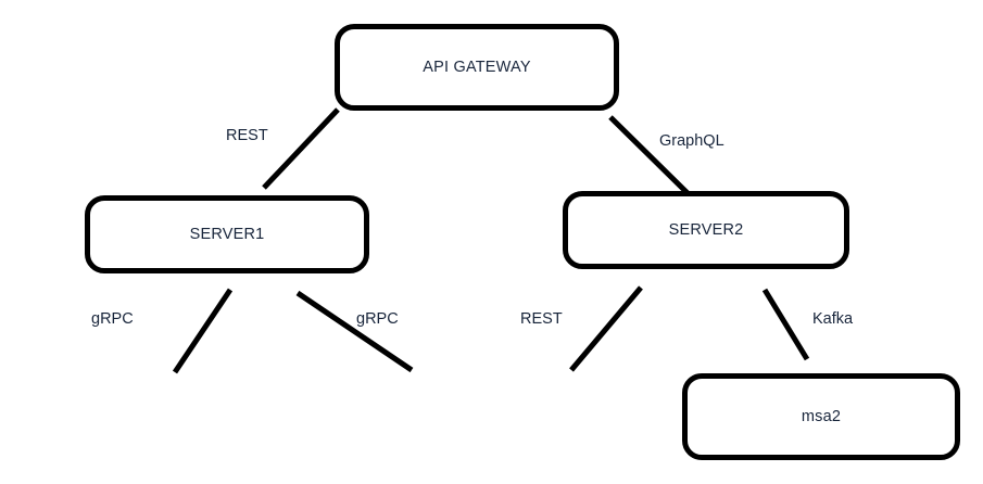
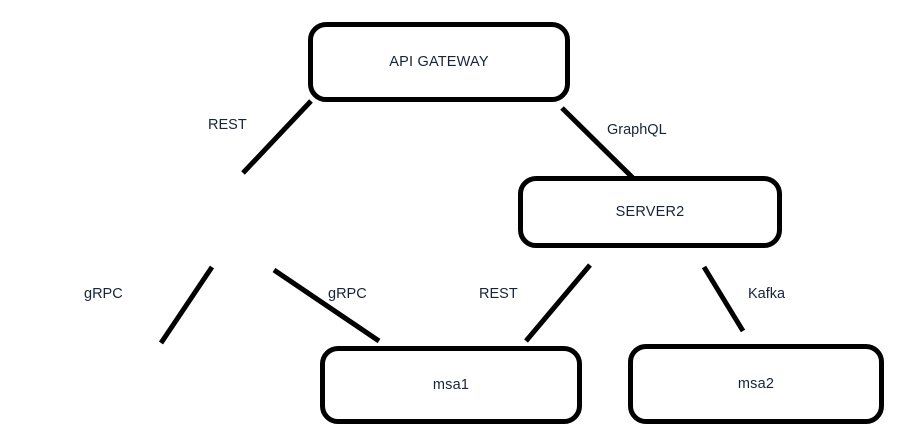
  API GATEWAY
- SERVER1
  SERVER2
+ msa1
  msa2
  REST
  GraphQL
  gRPC
  gRPC
  REST
  Kafka
